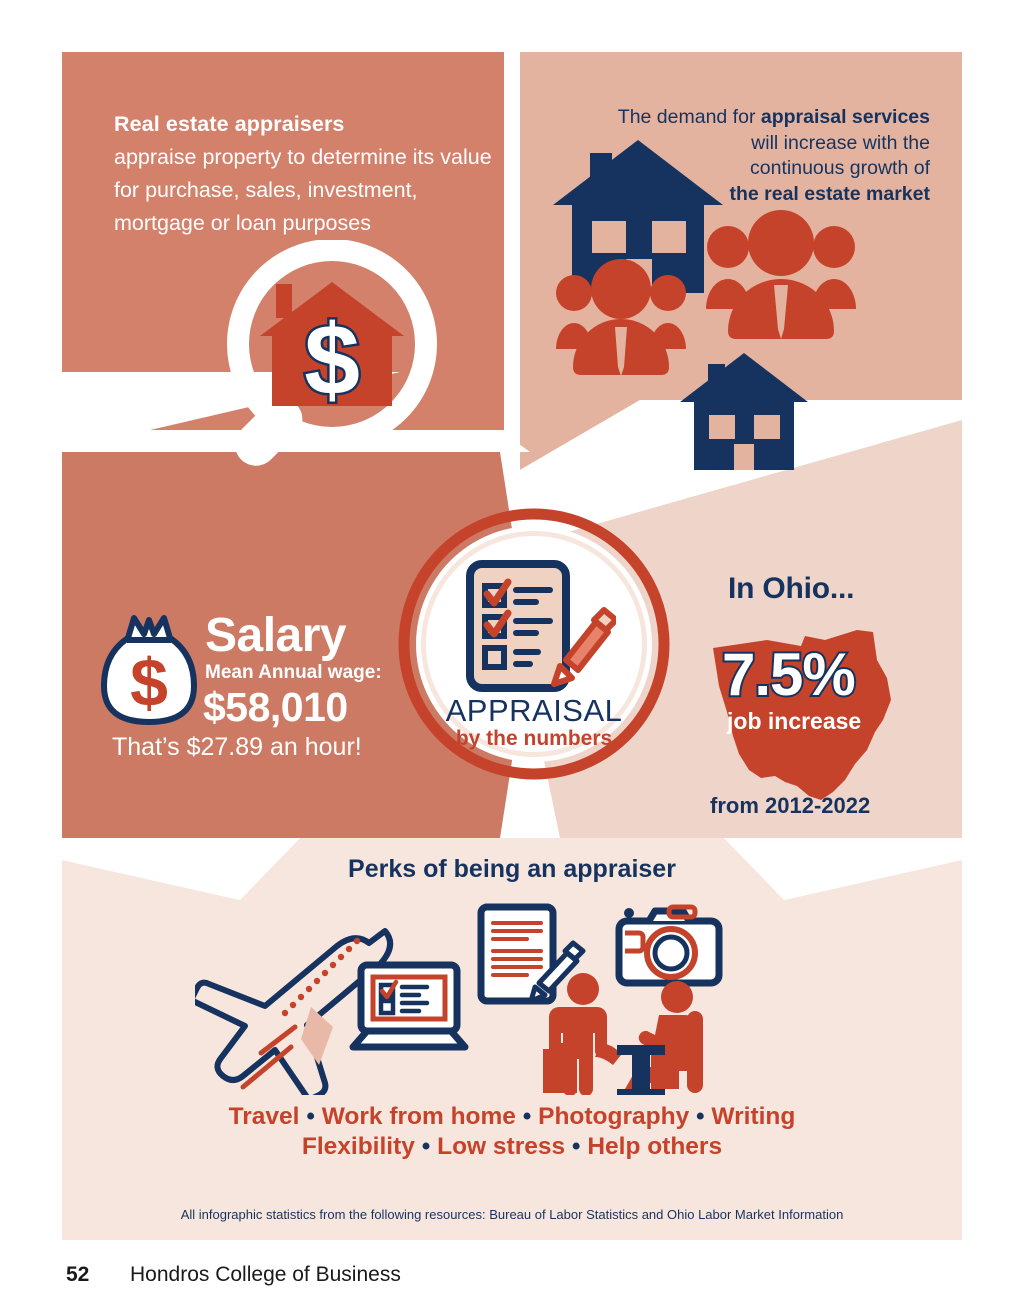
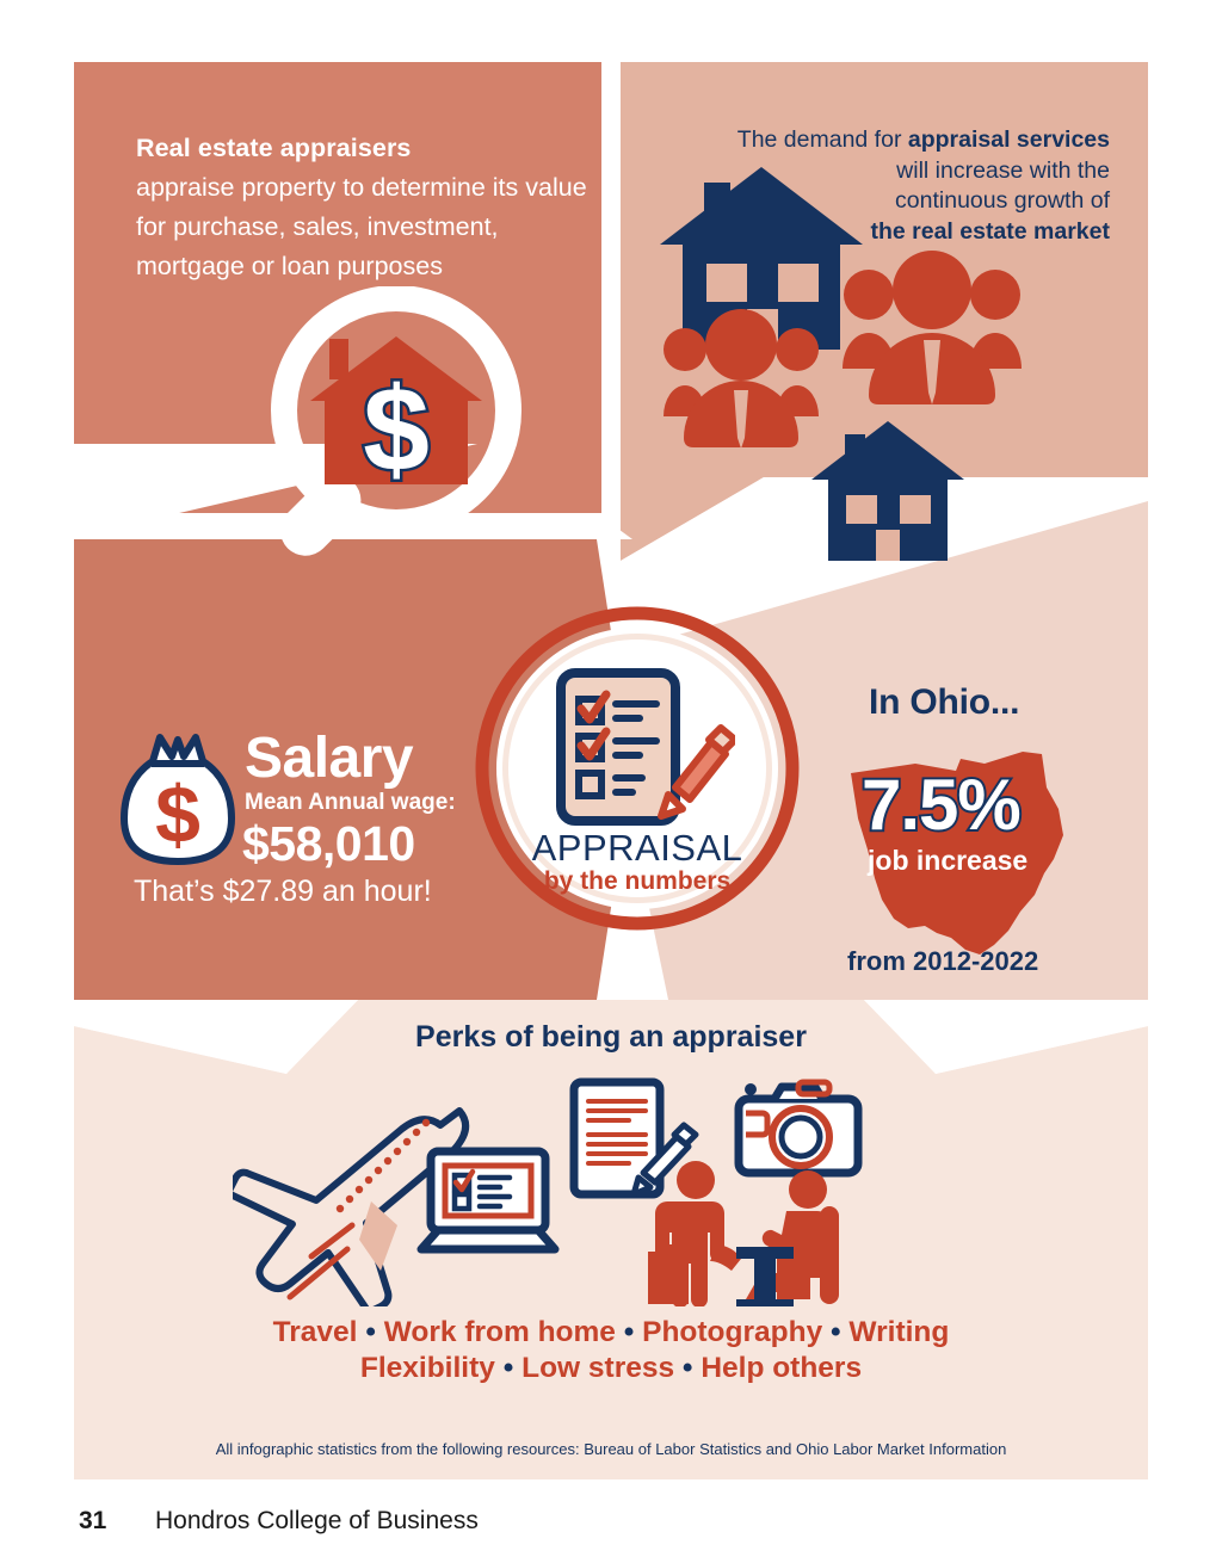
  Real estate appraisers
  appraise property to determine its value for purchase, sales, investment, mortgage or loan purposes
  $
  The demand for appraisal services
  will increase with the
  continuous growth of
  the real estate market
  $
  Salary
  Mean Annual wage:
  $58,010
  That’s $27.89 an hour!
  In Ohio...
  7.5%
  job increase
  from 2012-2022
  APPRAISAL
  by the numbers
  Perks of being an appraiser
  Travel • Work from home • Photography • Writing
  Flexibility • Low stress • Help others
  All infographic statistics from the following resources: Bureau of Labor Statistics and Ohio Labor Market Information
- 52
+ 31
  Hondros College of Business
